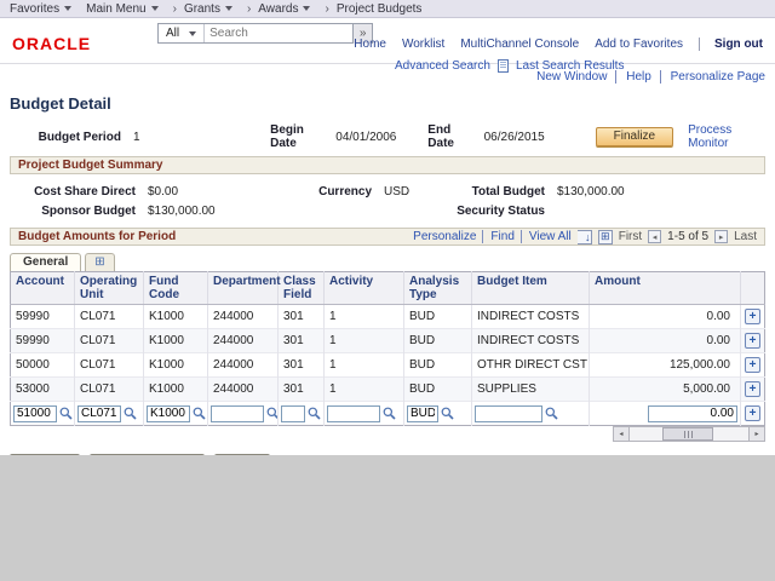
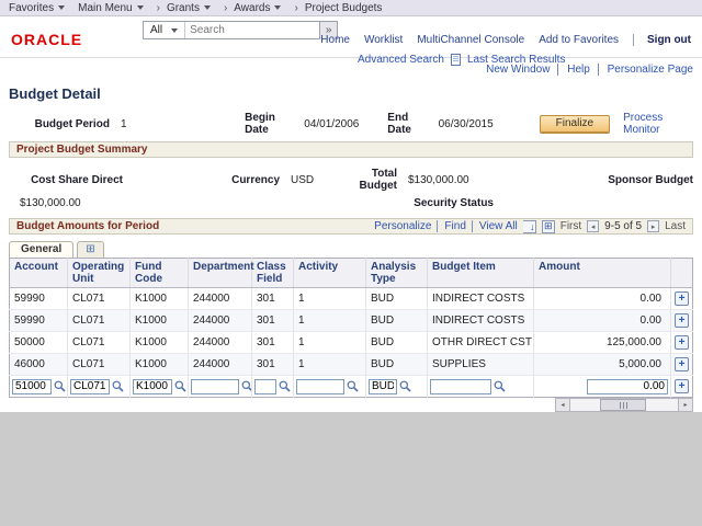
  Favorites
  Main Menu
  ›
  Grants
  ›
  Awards
  ›
  Project Budgets
  ORACLE
  All
  Search
  »
  Advanced Search
  Last Search Results
  Home
  Worklist
  MultiChannel Console
  Add to Favorites
  Sign out
  New Window Help Personalize Page
  Budget Detail
  Budget Period
  1
  Begin Date
  04/01/2006
  End Date
- 06/26/2015
+ 06/30/2015
  Finalize
  Process Monitor
  Project Budget Summary
  Cost Share Direct
- $0.00
  Currency
  USD
  Total Budget
  $130,000.00
  Sponsor Budget
  $130,000.00
  Security Status
  Budget Amounts for Period
  Personalize
  Find
  View All
  ↓
  ⊞
  First
- 1-5 of 5
+ 9-5 of 5
  Last
  General
  ⊞
  Account	Operating Unit	Fund Code	Department	Class Field	Activity	Analysis Type	Budget Item	Amount
  59990	CL071	K1000	244000	301	1	BUD	INDIRECT COSTS	0.00	+
  59990	CL071	K1000	244000	301	1	BUD	INDIRECT COSTS	0.00	+
  50000	CL071	K1000	244000	301	1	BUD	OTHR DIRECT CST	125,000.00	+
- 53000	CL071	K1000	244000	301	1	BUD	SUPPLIES	5,000.00	+
+ 46000	CL071	K1000	244000	301	1	BUD	SUPPLIES	5,000.00	+
  51000	CL071	K1000				BUD		0.00	+
